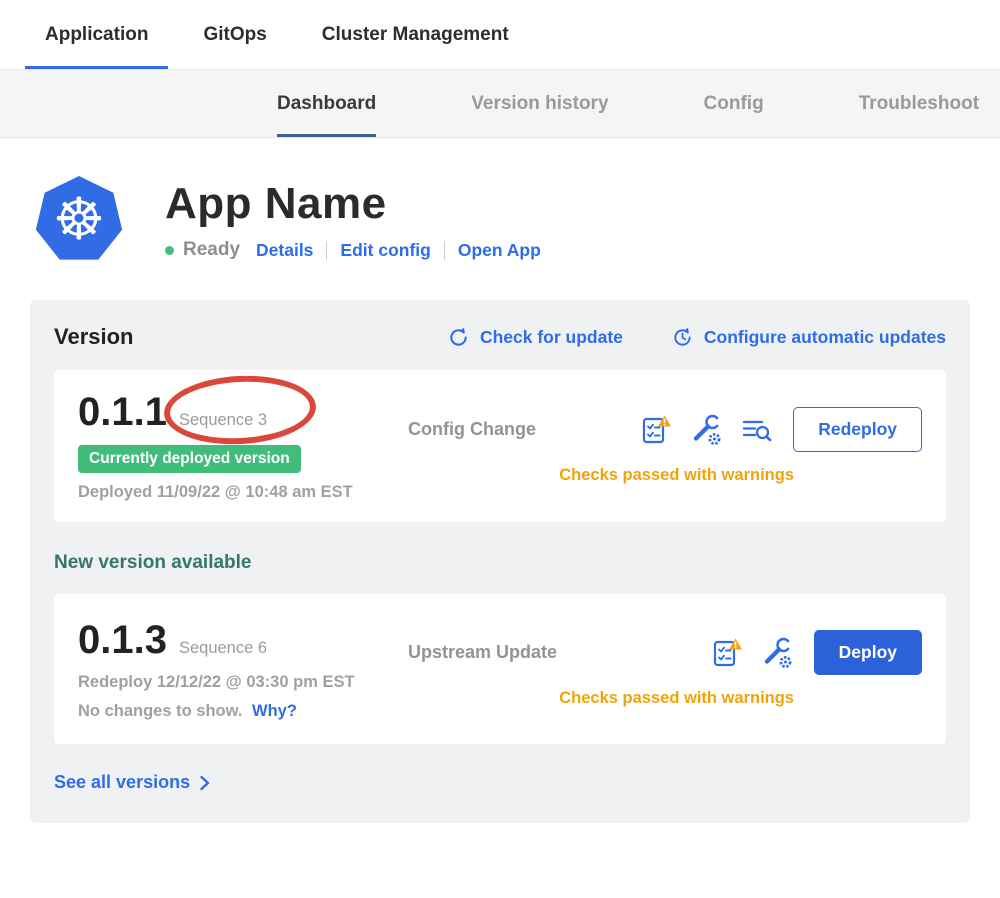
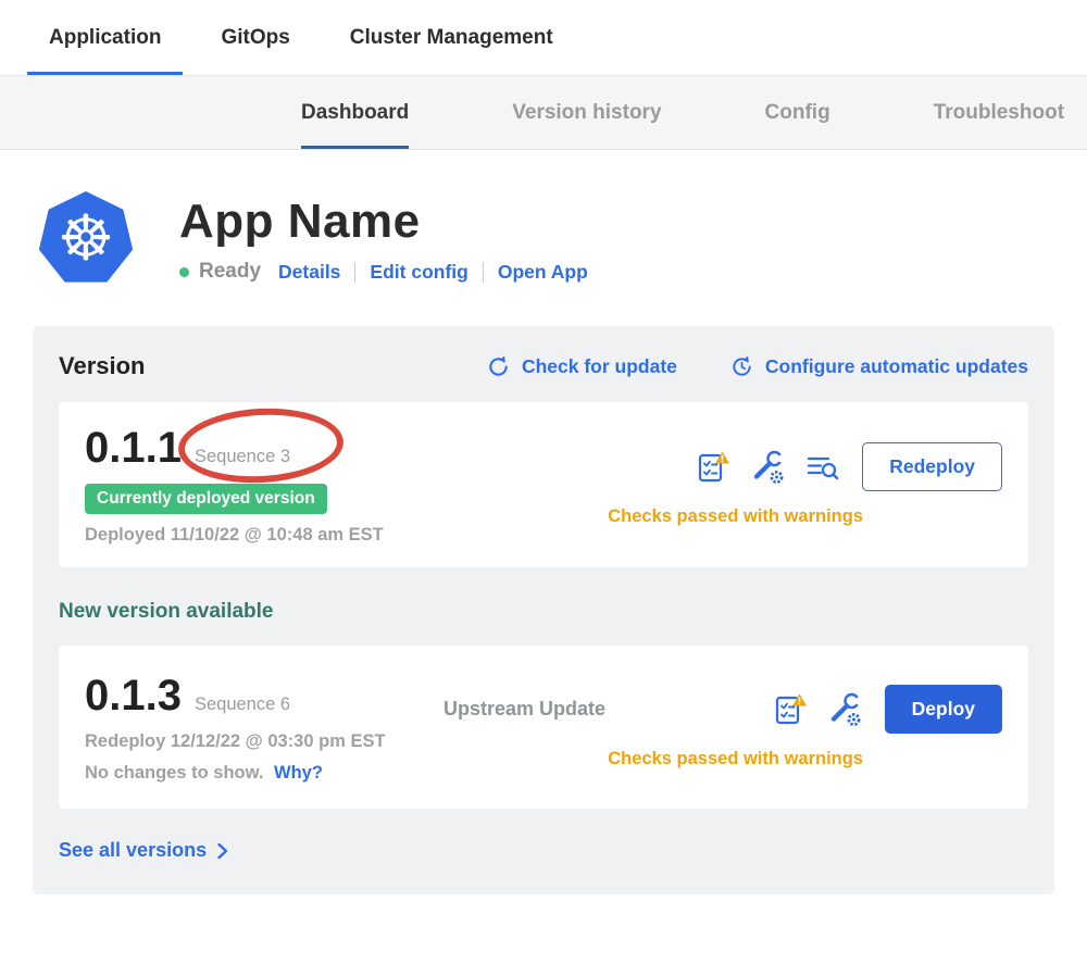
  Application
  GitOps
  Cluster Management
  Dashboard
  Version history
  Config
  Troubleshoot
  ☸
  App Name
  Ready
  Details
  Edit config
  Open App
  Version
  Check for update
  Configure automatic updates
  0.1.1
  Sequence 3
  Currently deployed version
- Deployed 11/09/22 @ 10:48 am EST
+ Deployed 11/10/22 @ 10:48 am EST
- Config Change
  Redeploy
  Checks passed with warnings
  New version available
  0.1.3
  Sequence 6
  Redeploy 12/12/22 @ 03:30 pm EST
  No changes to show. Why?
  Upstream Update
  Deploy
  Checks passed with warnings
  See all versions
